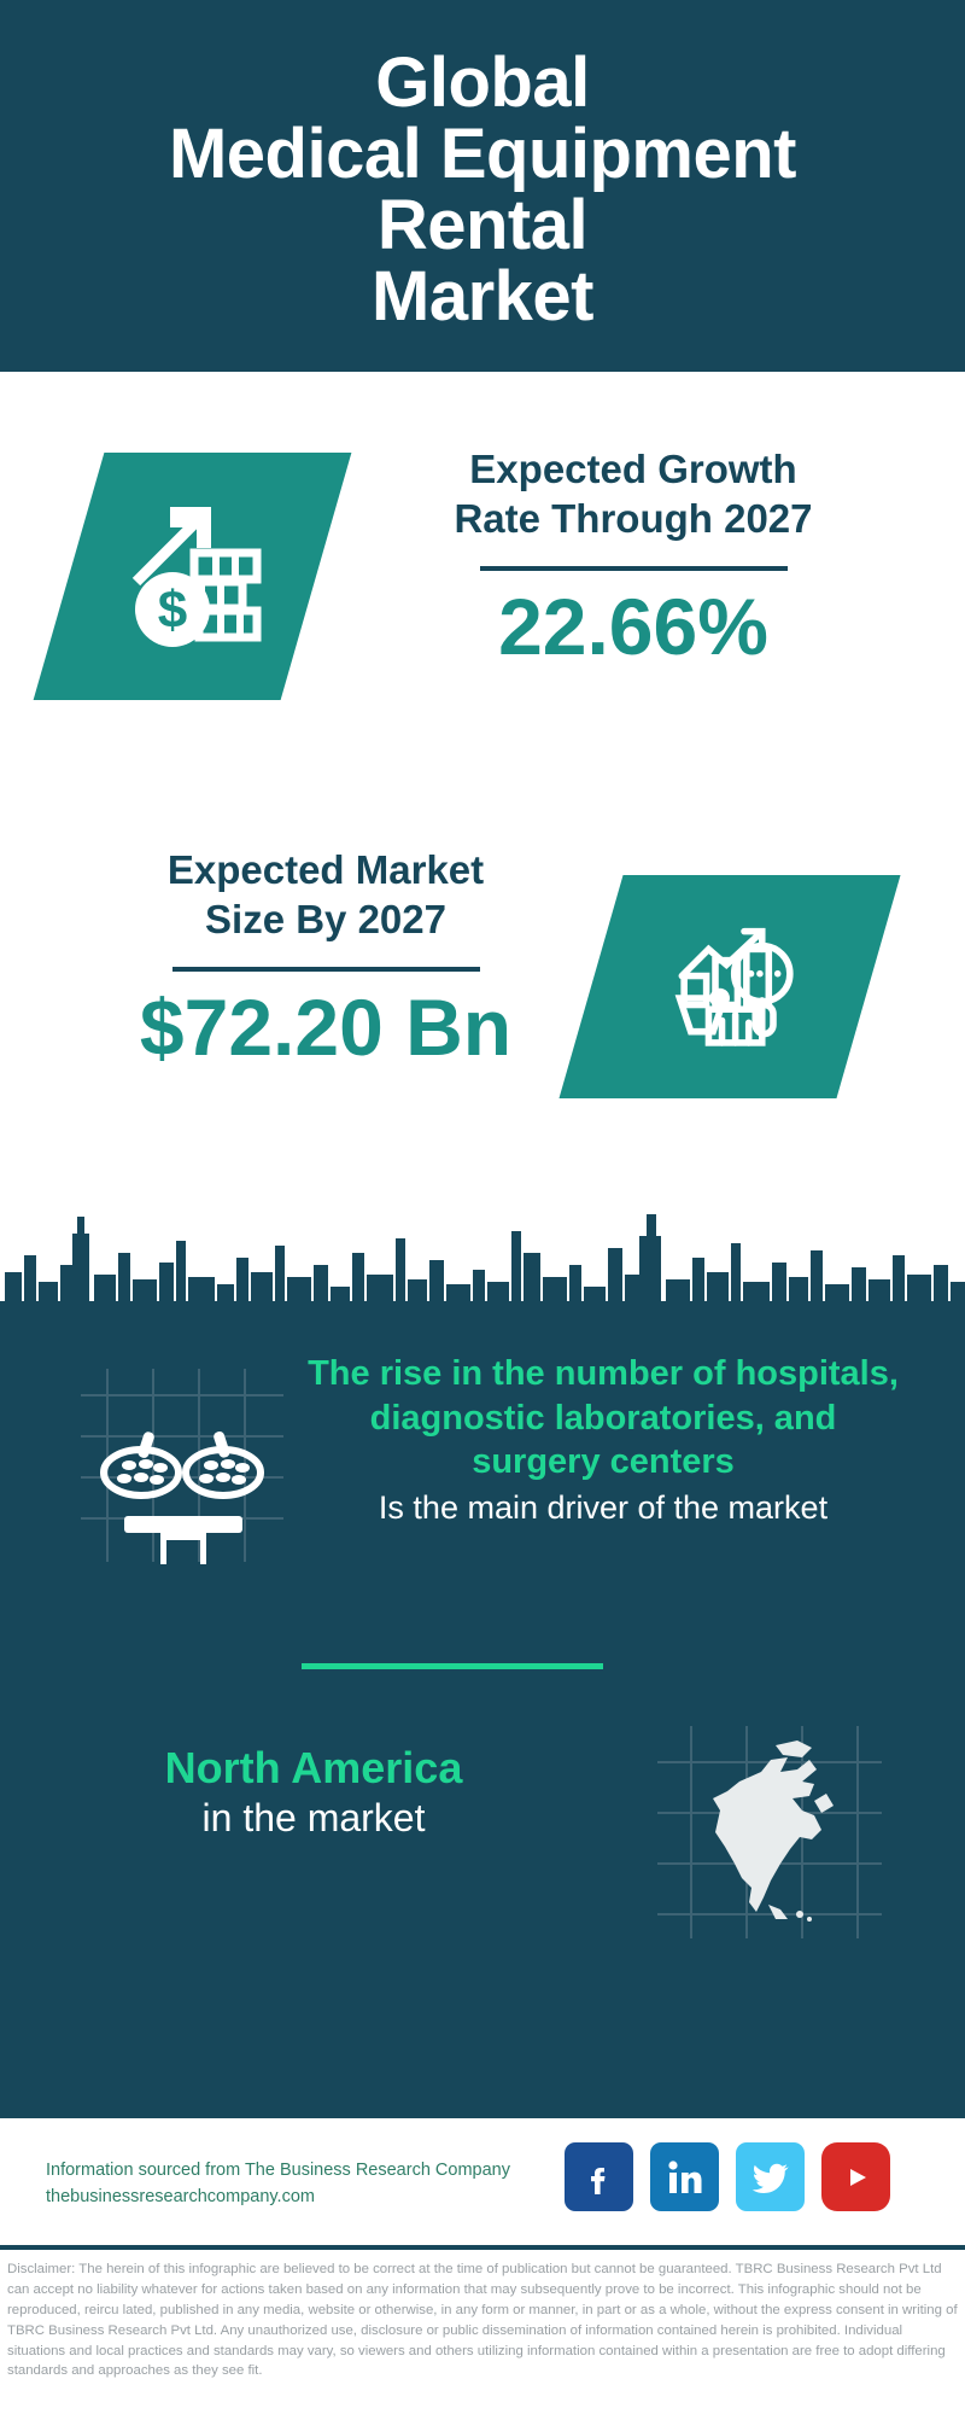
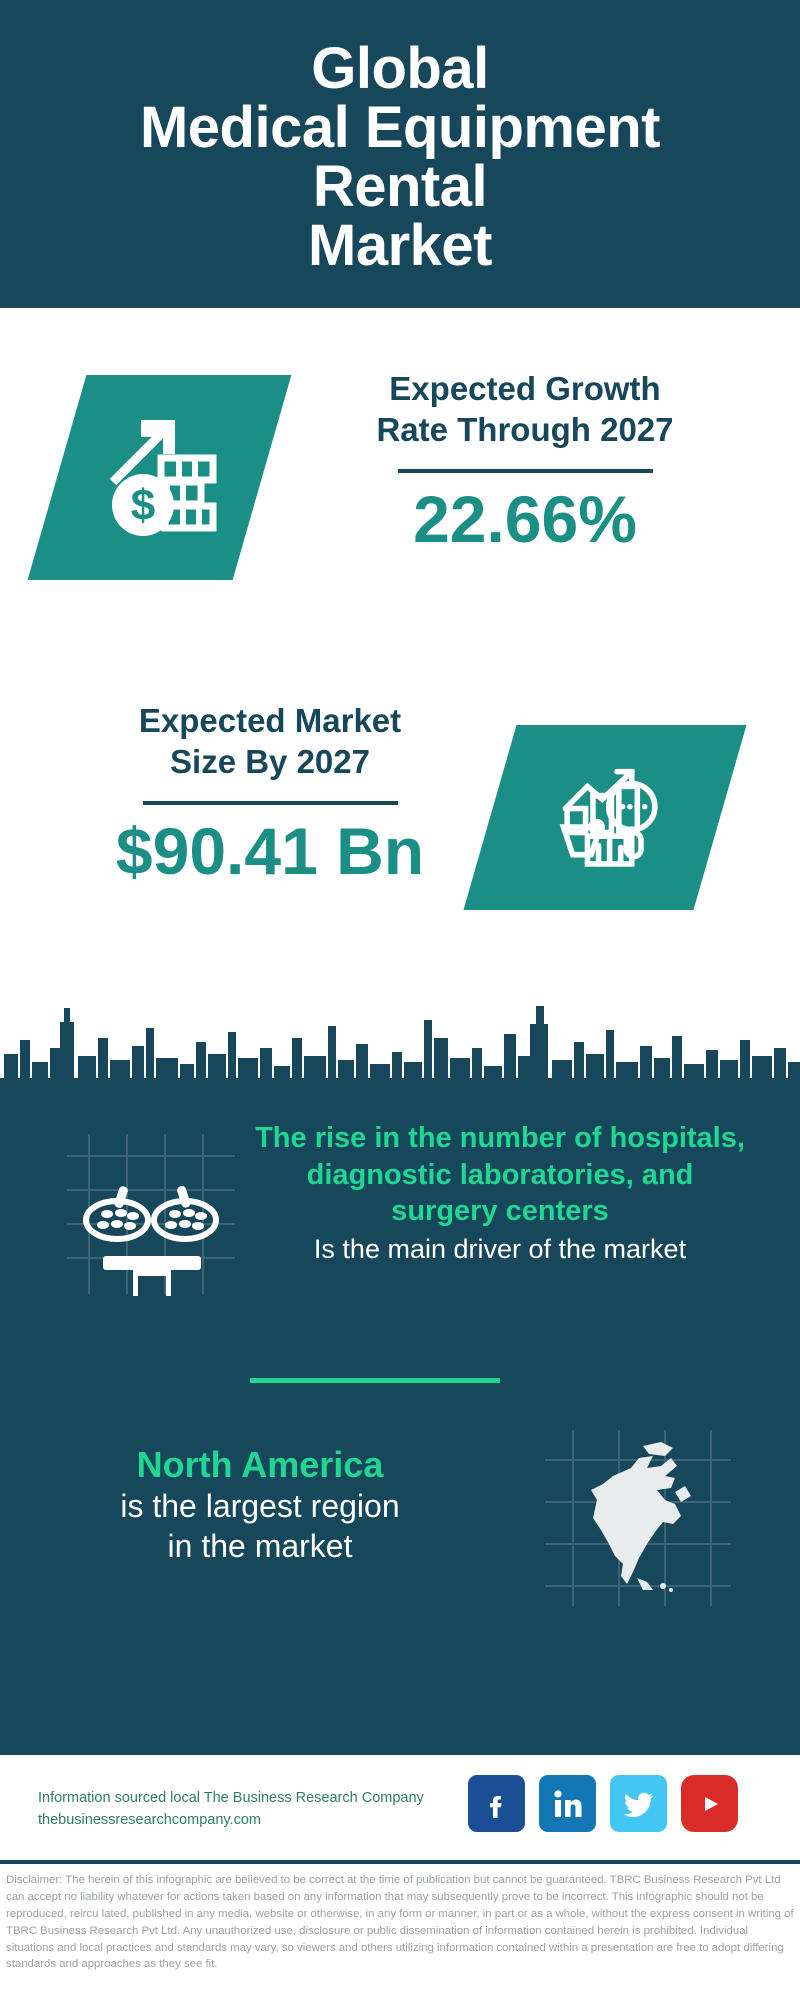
  Global
  Medical Equipment
  Rental
  Market
  Expected Growth
  Rate Through 2027
  22.66%
  Expected Market
  Size By 2027
- $72.20 Bn
+ $90.41 Bn
  The rise in the number of hospitals, diagnostic laboratories, and surgery centers
  Is the main driver of the market
  North America
+ is the largest region
  in the market
- Information sourced from The Business Research Company
+ Information sourced local The Business Research Company
  thebusinessresearchcompany.com
  Disclaimer: The herein of this infographic are believed to be correct at the time of publication but cannot be guaranteed. TBRC Business Research Pvt Ltd can accept no liability whatever for actions taken based on any information that may subsequently prove to be incorrect. This infographic should not be reproduced, reircu lated, published in any media, website or otherwise, in any form or manner, in part or as a whole, without the express consent in writing of TBRC Business Research Pvt Ltd. Any unauthorized use, disclosure or public dissemination of information contained herein is prohibited. Individual situations and local practices and standards may vary, so viewers and others utilizing information contained within a presentation are free to adopt differing standards and approaches as they see fit.
